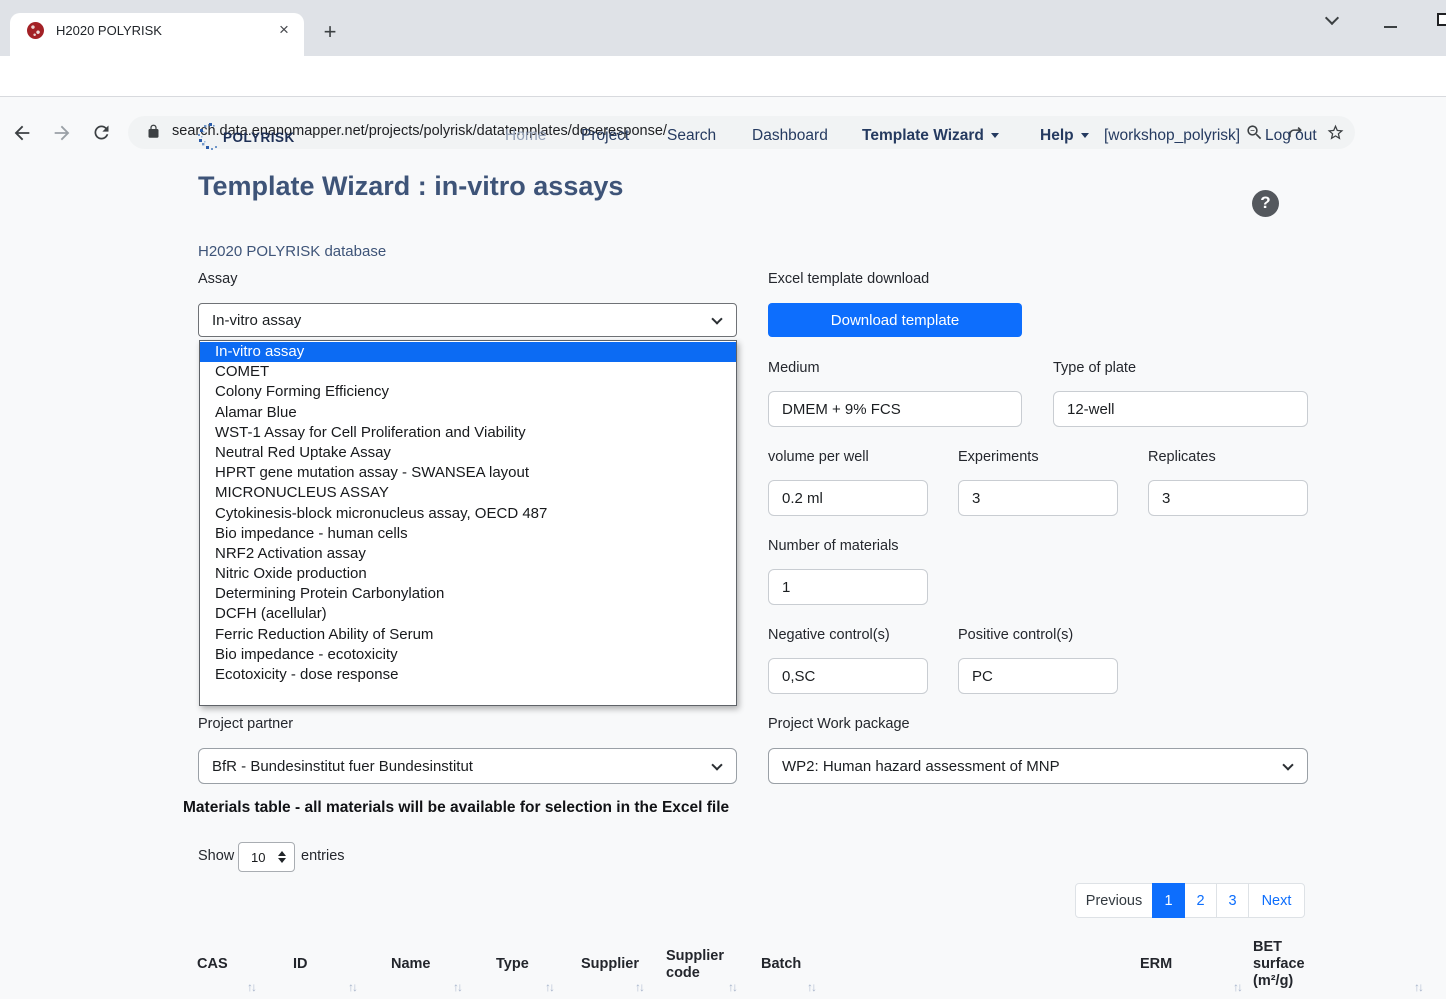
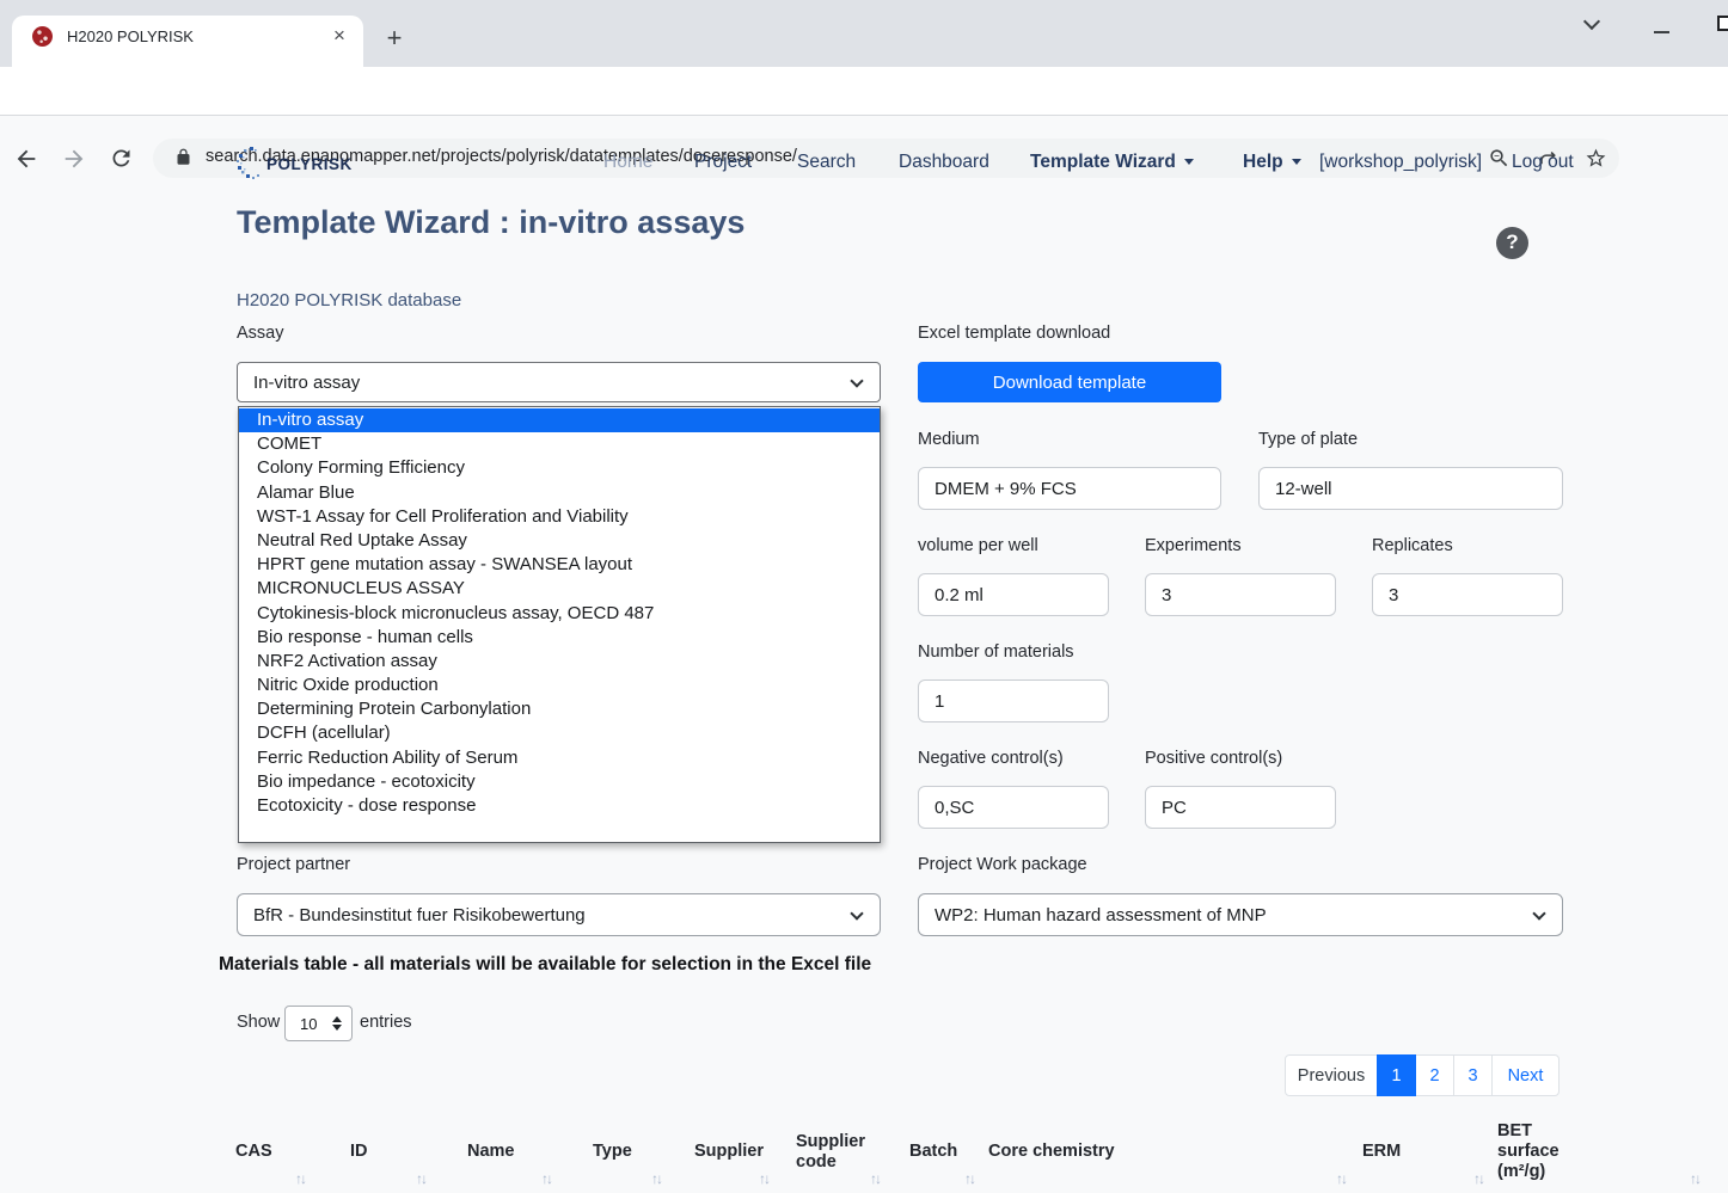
  H2020 POLYRISK
  searh.data.enanomapper.net/projects/polyrisk/datatemplates/doseresponse/
  POLYRISK
  Home
  Project
  Search
  Dashboard
  Template Wizard
  Help
  [workshop_polyrisk]
  Log out
  Template Wizard : in-vitro assays
  ?
  H2020 POLYRISK database
  Assay
  In-vitro assay
  In-vitro assay
  COMET
  Colony Forming Efficiency
  Alamar Blue
  WST-1 Assay for Cell Proliferation and Viability
  Neutral Red Uptake Assay
  HPRT gene mutation assay - SWANSEA layout
  MICRONUCLEUS ASSAY
  Cytokinesis-block micronucleus assay, OECD 487
- Bio impedance - human cells
+ Bio response - human cells
  NRF2 Activation assay
  Nitric Oxide production
  Determining Protein Carbonylation
  DCFH (acellular)
  Ferric Reduction Ability of Serum
  Bio impedance - ecotoxicity
  Ecotoxicity - dose response
  Excel template download
  Download template
  Medium
  DMEM + 9% FCS
  Type of plate
  12-well
  volume per well
  0.2 ml
  Experiments
  3
  Replicates
  3
  Number of materials
  1
  Negative control(s)
  0,SC
  Positive control(s)
  PC
  Project partner
- BfR - Bundesinstitut fuer Bundesinstitut
+ BfR - Bundesinstitut fuer Risikobewertung
  Project Work package
  WP2: Human hazard assessment of MNP
  Materials table - all materials will be available for selection in the Excel file
  Show
  10
  entries
  Previous
  1
  2
  3
  Next
  CAS
  ID
  Name
  Type
  Supplier
  Supplier code
  Batch
+ Core chemistry
  ERM
  BET surface (m²/g)
